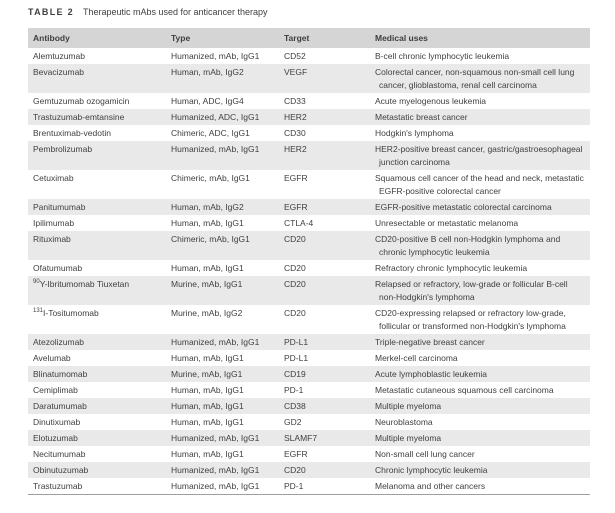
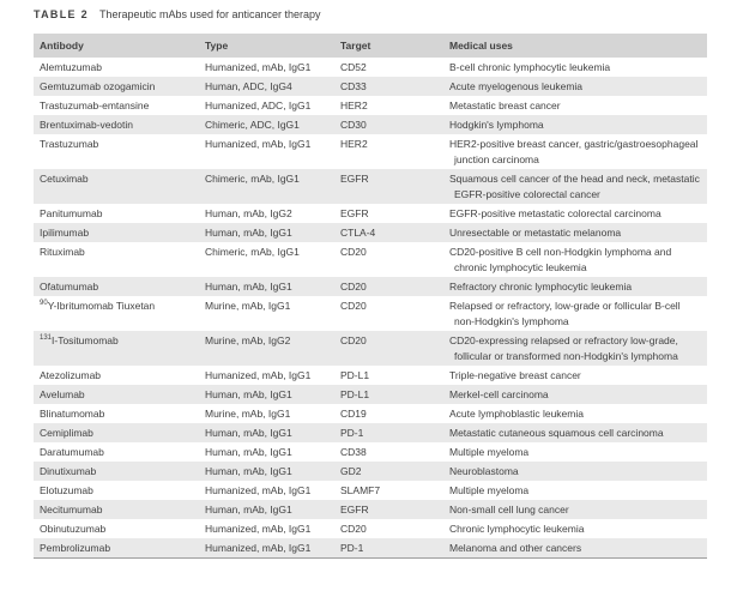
  TABLE 2 Therapeutic mAbs used for anticancer therapy
  Antibody	Type	Target	Medical uses
  Alemtuzumab	Humanized, mAb, IgG1	CD52	B-cell chronic lymphocytic leukemia
- Bevacizumab	Human, mAb, IgG2	VEGF	Colorectal cancer, non-squamous non-small cell lung cancer, glioblastoma, renal cell carcinoma
  Gemtuzumab ozogamicin	Human, ADC, IgG4	CD33	Acute myelogenous leukemia
  Trastuzumab-emtansine	Humanized, ADC, IgG1	HER2	Metastatic breast cancer
  Brentuximab-vedotin	Chimeric, ADC, IgG1	CD30	Hodgkin's lymphoma
- Pembrolizumab	Humanized, mAb, IgG1	HER2	HER2-positive breast cancer, gastric/gastroesophageal junction carcinoma
+ Trastuzumab	Humanized, mAb, IgG1	HER2	HER2-positive breast cancer, gastric/gastroesophageal junction carcinoma
  Cetuximab	Chimeric, mAb, IgG1	EGFR	Squamous cell cancer of the head and neck, metastatic EGFR-positive colorectal cancer
  Panitumumab	Human, mAb, IgG2	EGFR	EGFR-positive metastatic colorectal carcinoma
  Ipilimumab	Human, mAb, IgG1	CTLA-4	Unresectable or metastatic melanoma
  Rituximab	Chimeric, mAb, IgG1	CD20	CD20-positive B cell non-Hodgkin lymphoma and chronic lymphocytic leukemia
  Ofatumumab	Human, mAb, IgG1	CD20	Refractory chronic lymphocytic leukemia
  Y-Ibritumomab Tiuxetan	Murine, mAb, IgG1	CD20	Relapsed or refractory, low-grade or follicular B-cell non-Hodgkin's lymphoma
  I-Tositumomab	Murine, mAb, IgG2	CD20	CD20-expressing relapsed or refractory low-grade, follicular or transformed non-Hodgkin's lymphoma
  Atezolizumab	Humanized, mAb, IgG1	PD-L1	Triple-negative breast cancer
  Avelumab	Human, mAb, IgG1	PD-L1	Merkel-cell carcinoma
  Blinatumomab	Murine, mAb, IgG1	CD19	Acute lymphoblastic leukemia
  Cemiplimab	Human, mAb, IgG1	PD-1	Metastatic cutaneous squamous cell carcinoma
  Daratumumab	Human, mAb, IgG1	CD38	Multiple myeloma
  Dinutixumab	Human, mAb, IgG1	GD2	Neuroblastoma
  Elotuzumab	Humanized, mAb, IgG1	SLAMF7	Multiple myeloma
  Necitumumab	Human, mAb, IgG1	EGFR	Non-small cell lung cancer
  Obinutuzumab	Humanized, mAb, IgG1	CD20	Chronic lymphocytic leukemia
- Trastuzumab	Humanized, mAb, IgG1	PD-1	Melanoma and other cancers
+ Pembrolizumab	Humanized, mAb, IgG1	PD-1	Melanoma and other cancers
